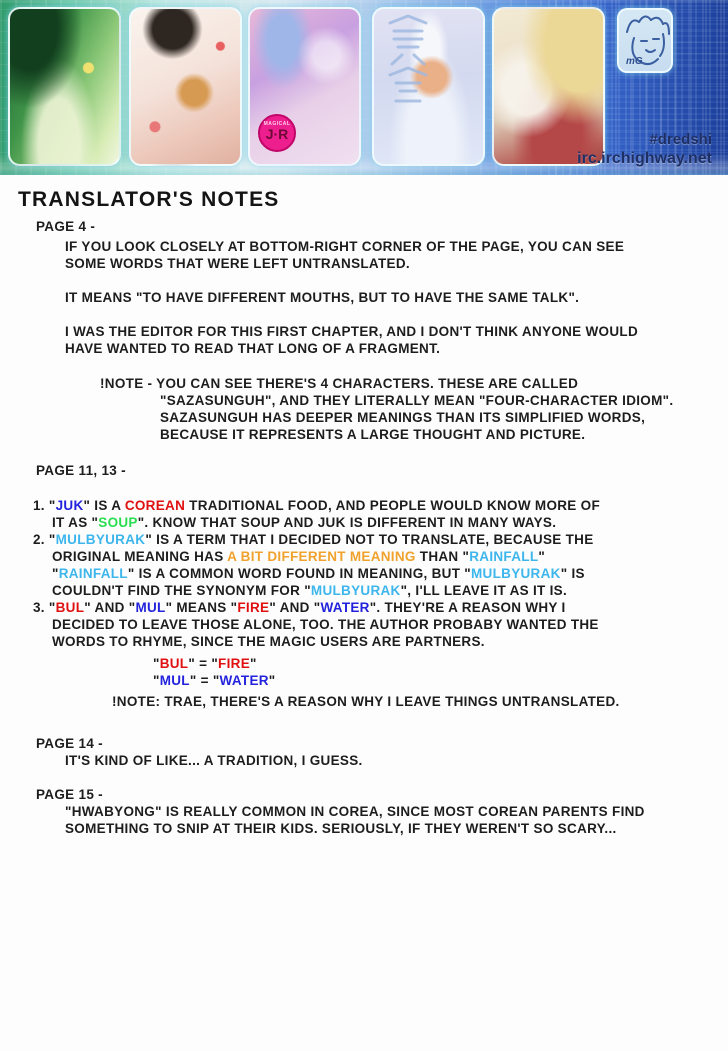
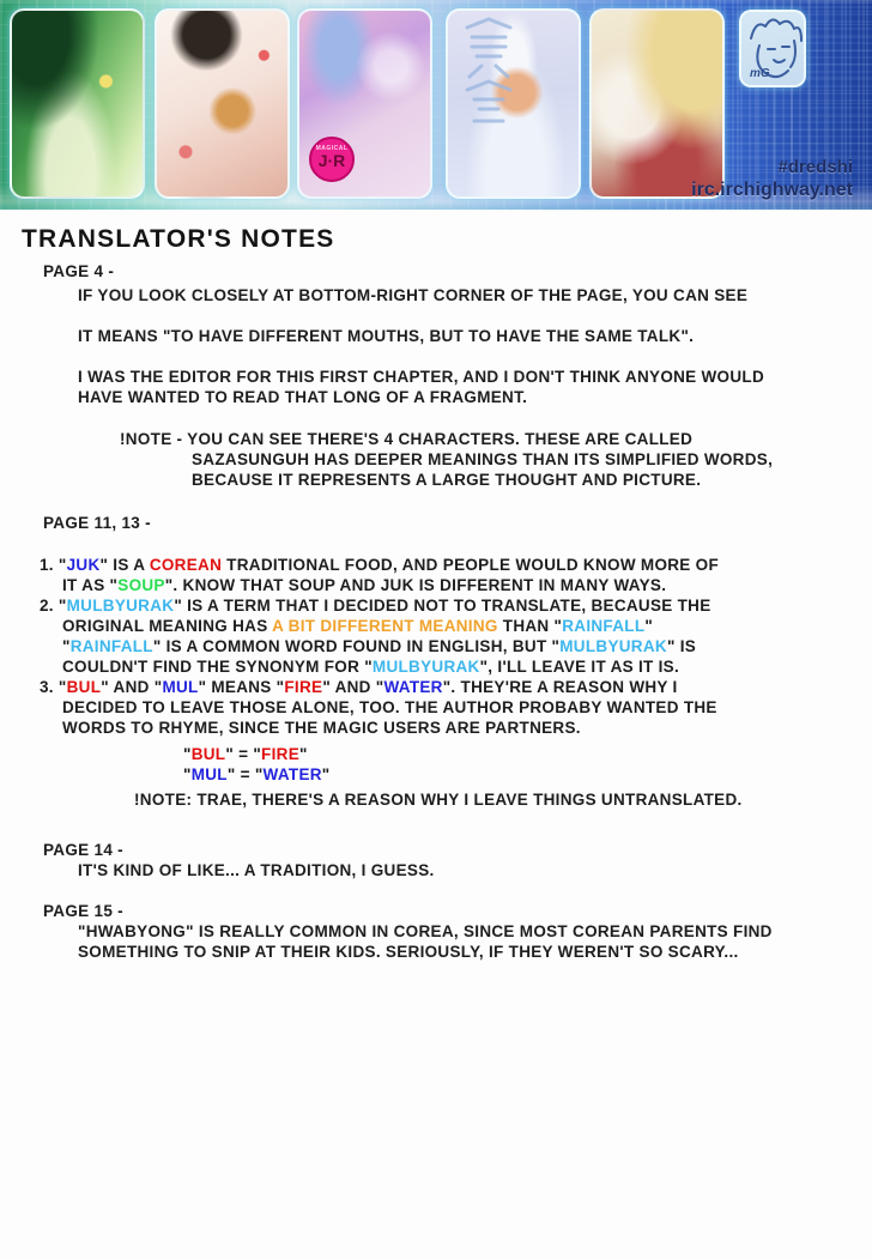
  J·R
  mG
  #dredshi
  irc.irchighway.net
  TRANSLATOR'S NOTES
  PAGE 4 -
  IF YOU LOOK CLOSELY AT BOTTOM-RIGHT CORNER OF THE PAGE, YOU CAN SEE
- SOME WORDS THAT WERE LEFT UNTRANSLATED.
  IT MEANS "TO HAVE DIFFERENT MOUTHS, BUT TO HAVE THE SAME TALK".
  I WAS THE EDITOR FOR THIS FIRST CHAPTER, AND I DON'T THINK ANYONE WOULD
  HAVE WANTED TO READ THAT LONG OF A FRAGMENT.
  !NOTE - YOU CAN SEE THERE'S 4 CHARACTERS. THESE ARE CALLED
- "SAZASUNGUH", AND THEY LITERALLY MEAN "FOUR-CHARACTER IDIOM".
  SAZASUNGUH HAS DEEPER MEANINGS THAN ITS SIMPLIFIED WORDS,
  BECAUSE IT REPRESENTS A LARGE THOUGHT AND PICTURE.
  PAGE 11, 13 -
  1. "JUK" IS A COREAN TRADITIONAL FOOD, AND PEOPLE WOULD KNOW MORE OF
  IT AS "SOUP". KNOW THAT SOUP AND JUK IS DIFFERENT IN MANY WAYS.
  2. "MULBYURAK" IS A TERM THAT I DECIDED NOT TO TRANSLATE, BECAUSE THE
  ORIGINAL MEANING HAS A BIT DIFFERENT MEANING THAN "RAINFALL"
- "RAINFALL" IS A COMMON WORD FOUND IN MEANING, BUT "MULBYURAK" IS
+ "RAINFALL" IS A COMMON WORD FOUND IN ENGLISH, BUT "MULBYURAK" IS
  COULDN'T FIND THE SYNONYM FOR "MULBYURAK", I'LL LEAVE IT AS IT IS.
  3. "BUL" AND "MUL" MEANS "FIRE" AND "WATER". THEY'RE A REASON WHY I
  DECIDED TO LEAVE THOSE ALONE, TOO. THE AUTHOR PROBABY WANTED THE
  WORDS TO RHYME, SINCE THE MAGIC USERS ARE PARTNERS.
  "BUL" = "FIRE"
  "MUL" = "WATER"
  !NOTE: TRAE, THERE'S A REASON WHY I LEAVE THINGS UNTRANSLATED.
  PAGE 14 -
  IT'S KIND OF LIKE... A TRADITION, I GUESS.
  PAGE 15 -
  "HWABYONG" IS REALLY COMMON IN COREA, SINCE MOST COREAN PARENTS FIND
  SOMETHING TO SNIP AT THEIR KIDS. SERIOUSLY, IF THEY WEREN'T SO SCARY...
